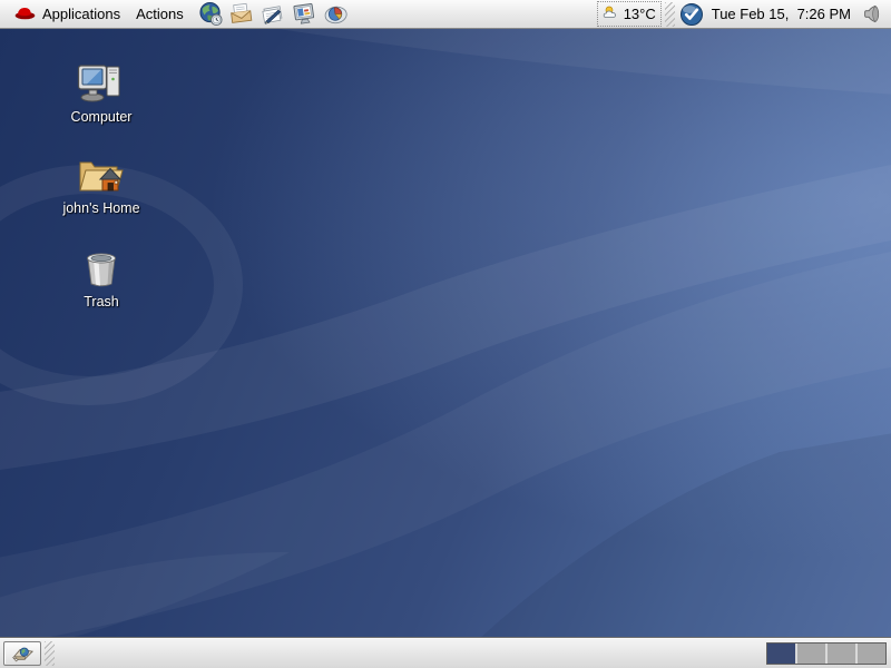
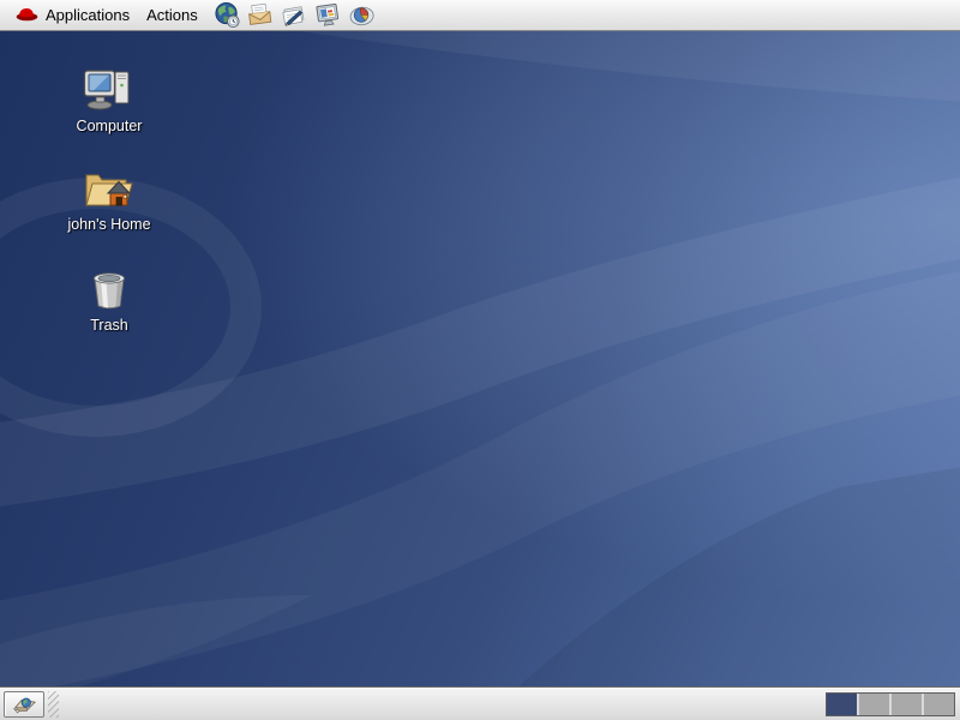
  Applications
  Actions
- 13°C
- Tue Feb 15, 7:26 PM
  Computer
  john's Home
  Trash
